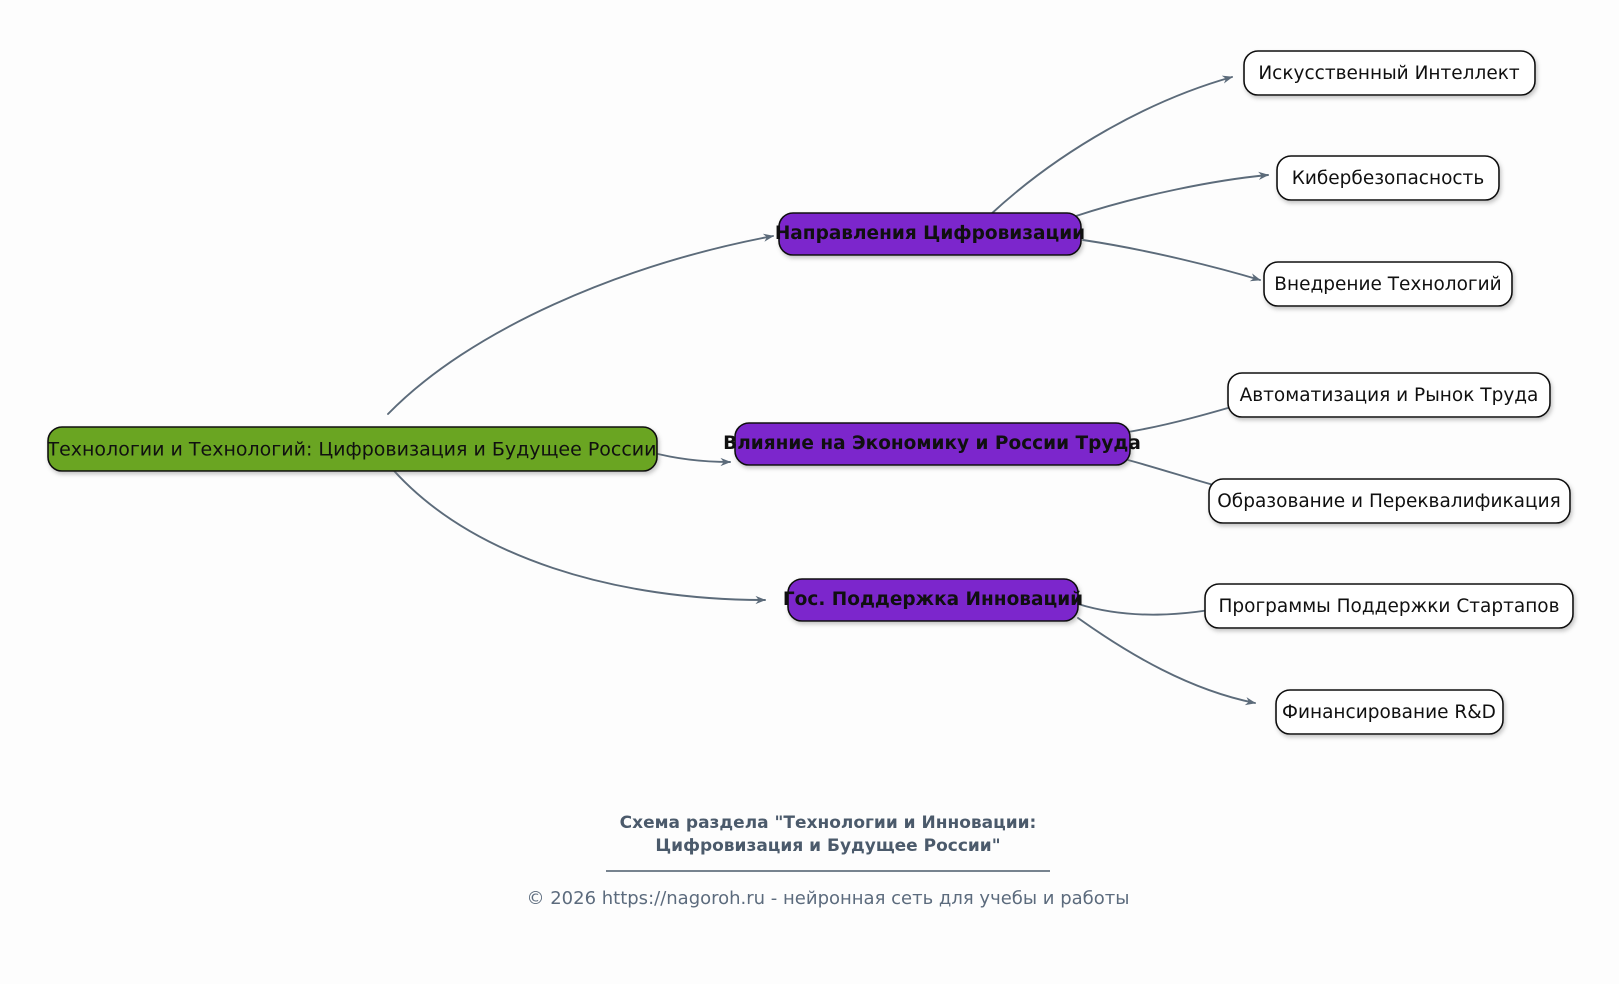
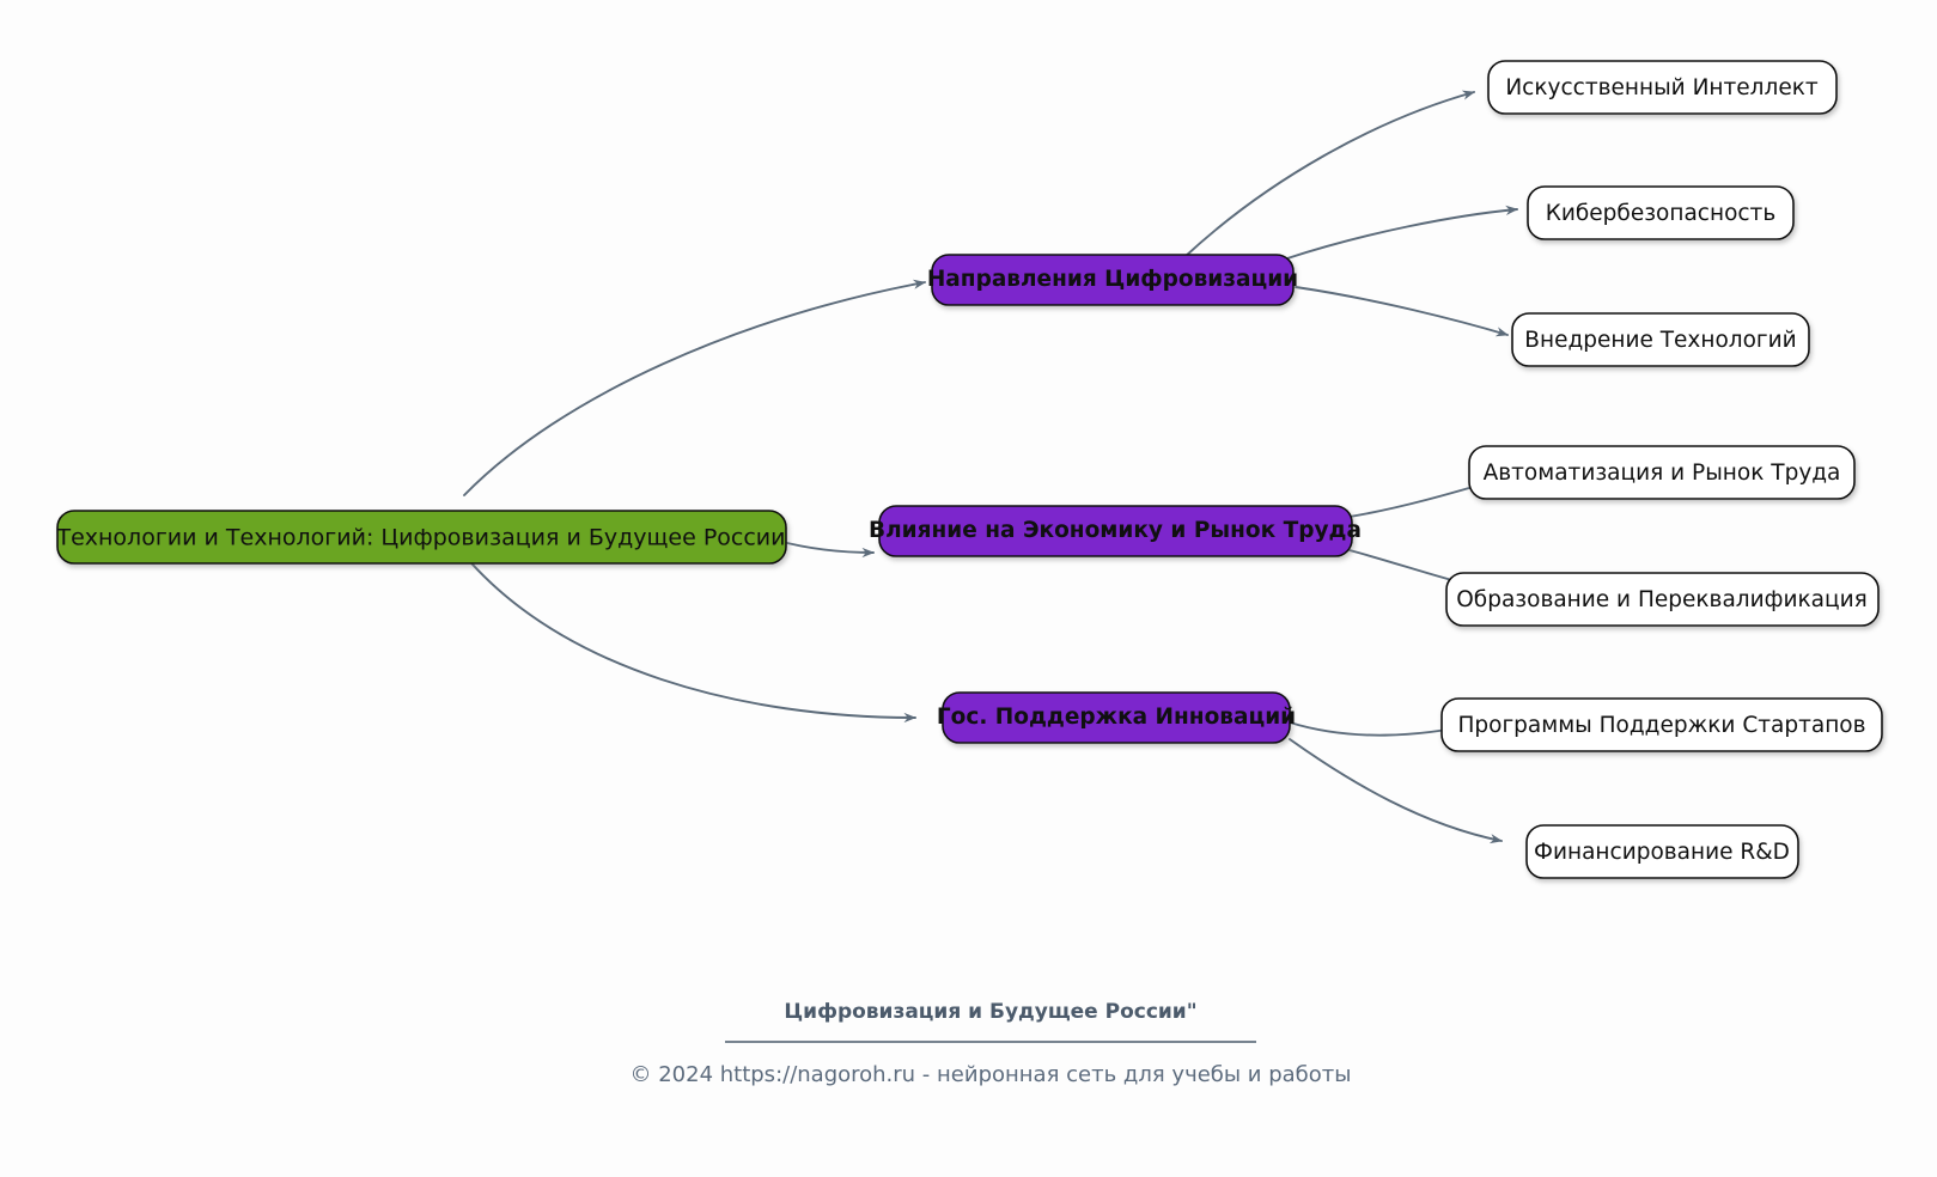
  Технологии и Технологий: Цифровизация и Будущее России
  Направления Цифровизации
- Влияние на Экономику и России Труда
+ Влияние на Экономику и Рынок Труда
  Гос. Поддержка Инноваций
  Искусственный Интеллект
  Кибербезопасность
  Внедрение Технологий
  Автоматизация и Рынок Труда
  Образование и Переквалификация
  Программы Поддержки Стартапов
  Финансирование R&D
- Схема раздела "Технологии и Инновации:
  Цифровизация и Будущее России"
- © 2026 https://nagoroh.ru - нейронная сеть для учебы и работы
+ © 2024 https://nagoroh.ru - нейронная сеть для учебы и работы
